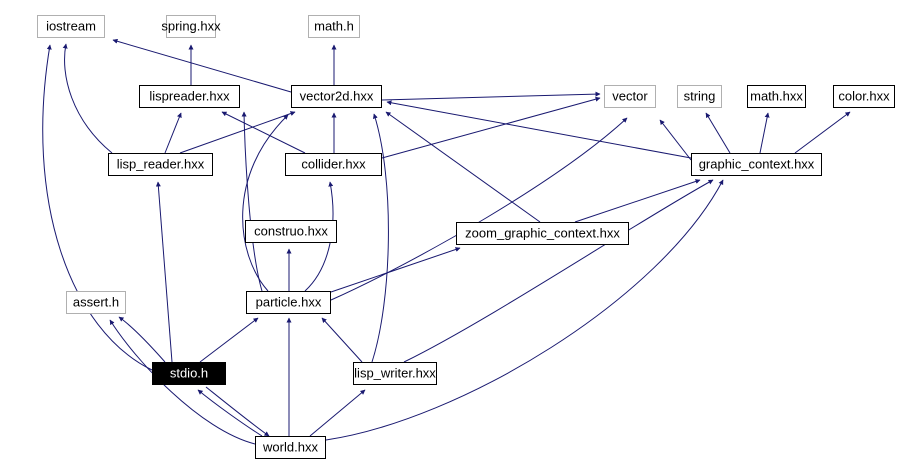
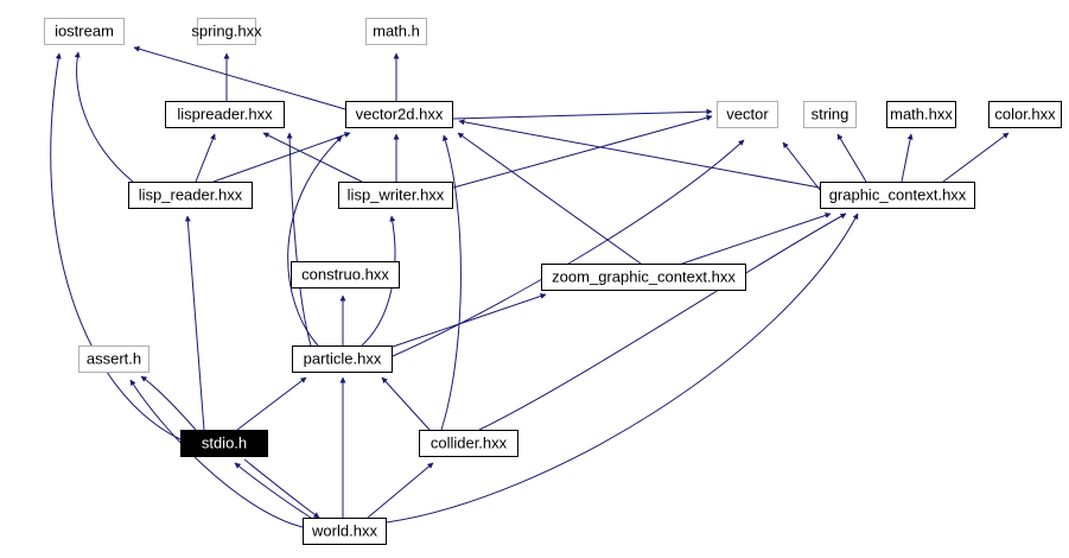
  iostream
  spring.hxx
  math.h
  lispreader.hxx
  vector2d.hxx
  vector
  string
  math.hxx
  color.hxx
  lisp_reader.hxx
- collider.hxx
+ lisp_writer.hxx
  graphic_context.hxx
  construo.hxx
  zoom_graphic_context.hxx
  assert.h
  particle.hxx
  stdio.h
- lisp_writer.hxx
+ collider.hxx
  world.hxx
